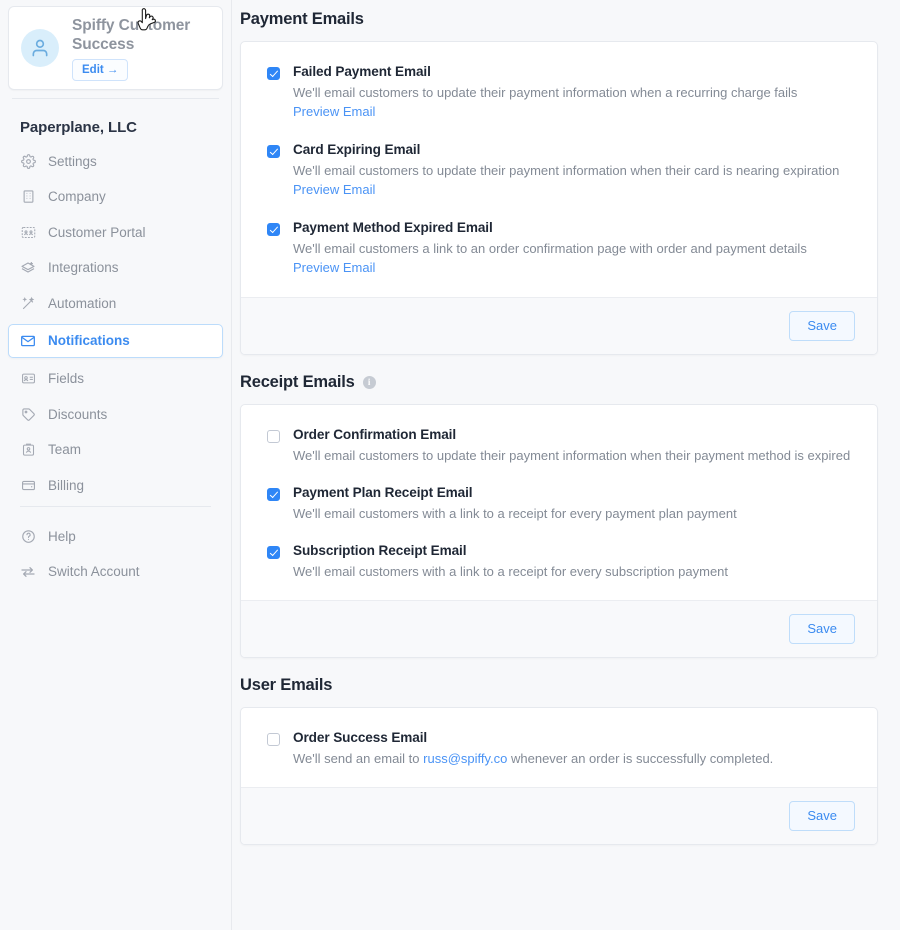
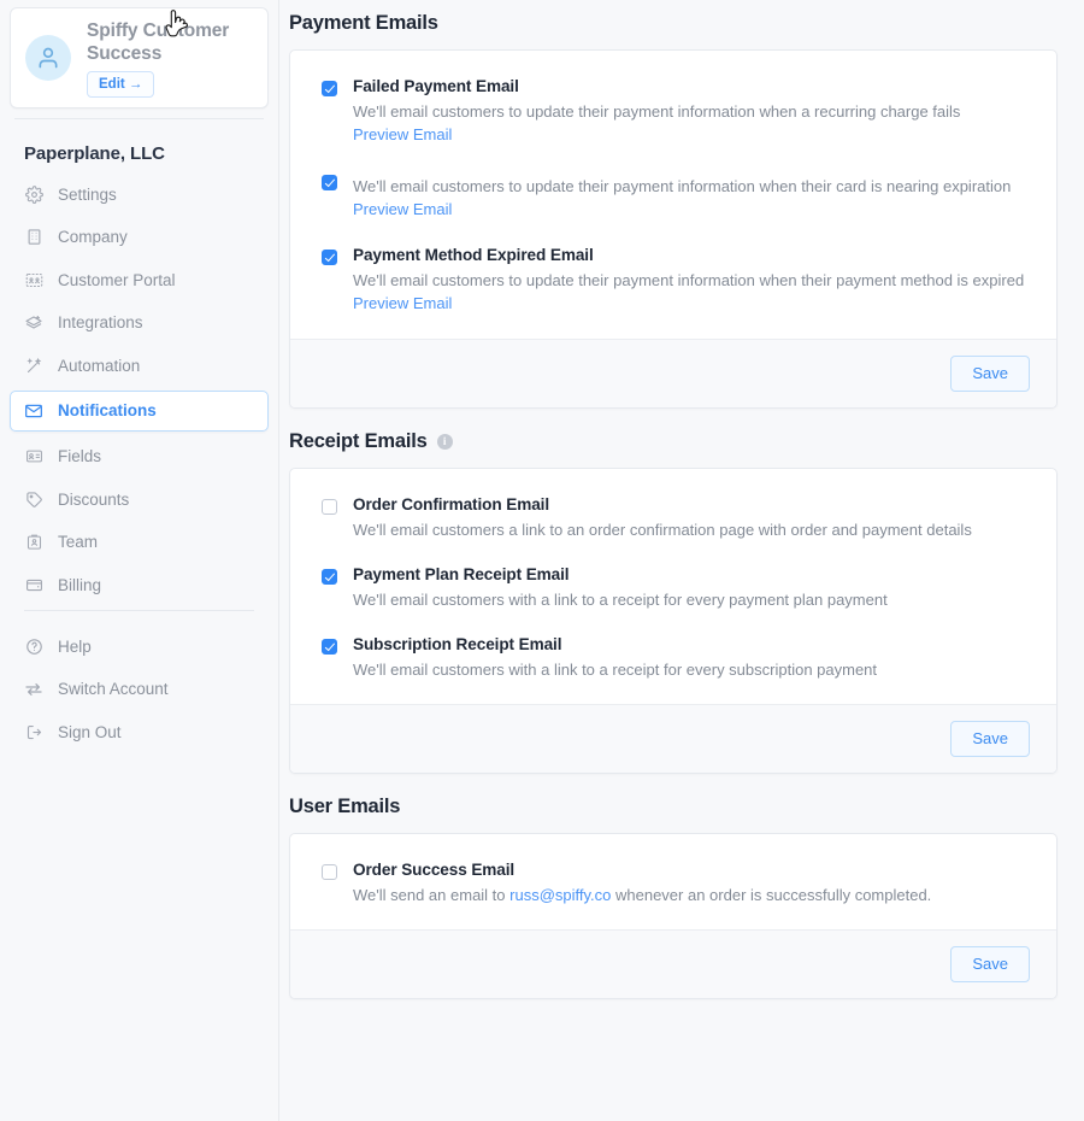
  Spiffy Cutomer Success
  Edit →
  Paperplane, LLC
  Settings
  Company
  Customer Portal
  Integrations
  Automation
  Notifications
  Fields
  Discounts
  Team
  Billing
  Help
  Switch Account
+ Sign Out
  Payment Emails
  Failed Payment Email
  We'll email customers to update their payment information when a recurring charge fails
  Preview Email
- Card Expiring Email
  We'll email customers to update their payment information when their card is nearing expiration
  Preview Email
  Payment Method Expired Email
- We'll email customers a link to an order confirmation page with order and payment details
+ We'll email customers to update their payment information when their payment method is expired
  Preview Email
  Save
  Receipt Emails
  i
  Order Confirmation Email
- We'll email customers to update their payment information when their payment method is expired
+ We'll email customers a link to an order confirmation page with order and payment details
  Payment Plan Receipt Email
  We'll email customers with a link to a receipt for every payment plan payment
  Subscription Receipt Email
  We'll email customers with a link to a receipt for every subscription payment
  Save
  User Emails
  Order Success Email
  We'll send an email to russ@spiffy.co whenever an order is successfully completed.
  Save
